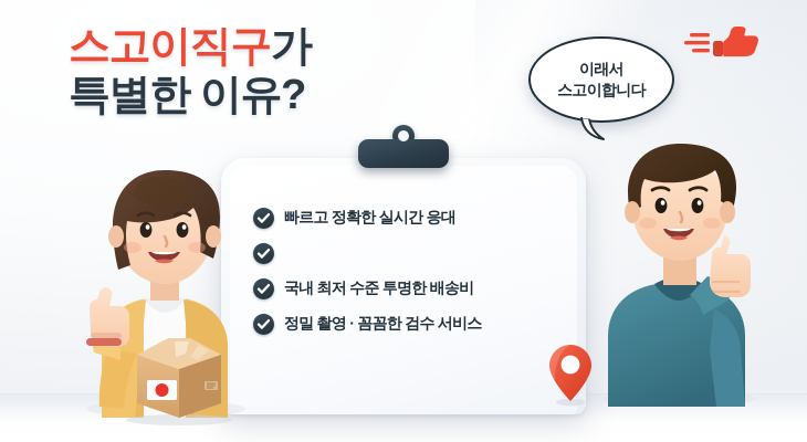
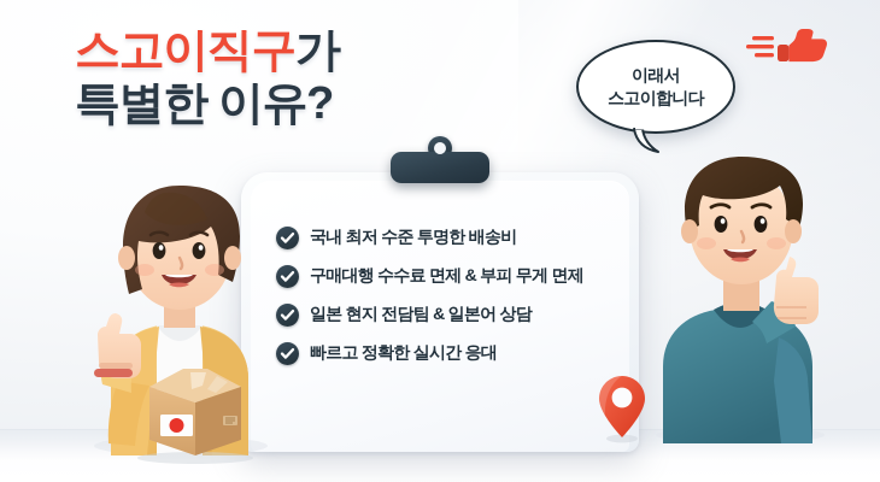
  스고이직구가
  특별한 이유?
- 빠르고 정확한 실시간 응대
+ 국내 최저 수준 투명한 배송비
+ 구매대행 수수료 면제 & 부피 무게 면제
+ 일본 현지 전담팀 & 일본어 상담
- 국내 최저 수준 투명한 배송비
+ 빠르고 정확한 실시간 응대
- 정밀 촬영 · 꼼꼼한 검수 서비스
  이래서
  스고이합니다
